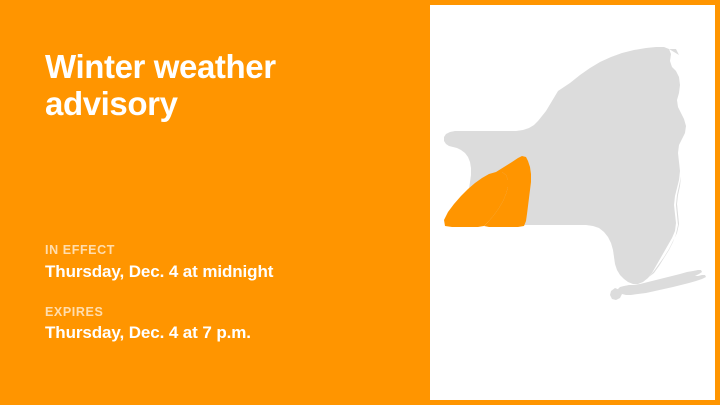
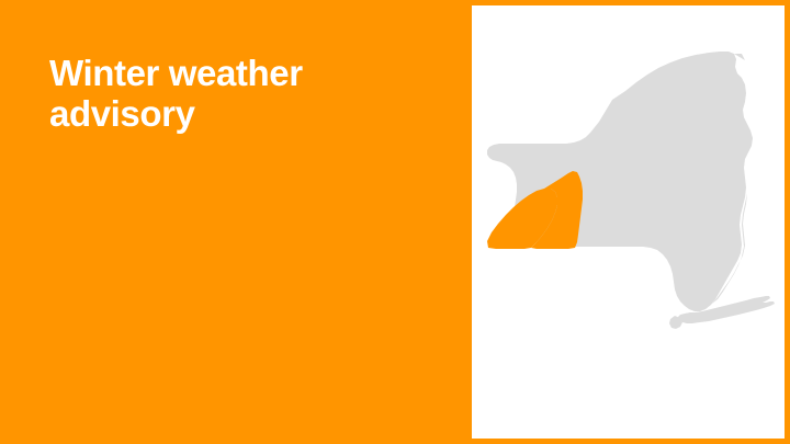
  Winter weather advisory
- IN EFFECT
- Thursday, Dec. 4 at midnight
- EXPIRES
- Thursday, Dec. 4 at 7 p.m.
